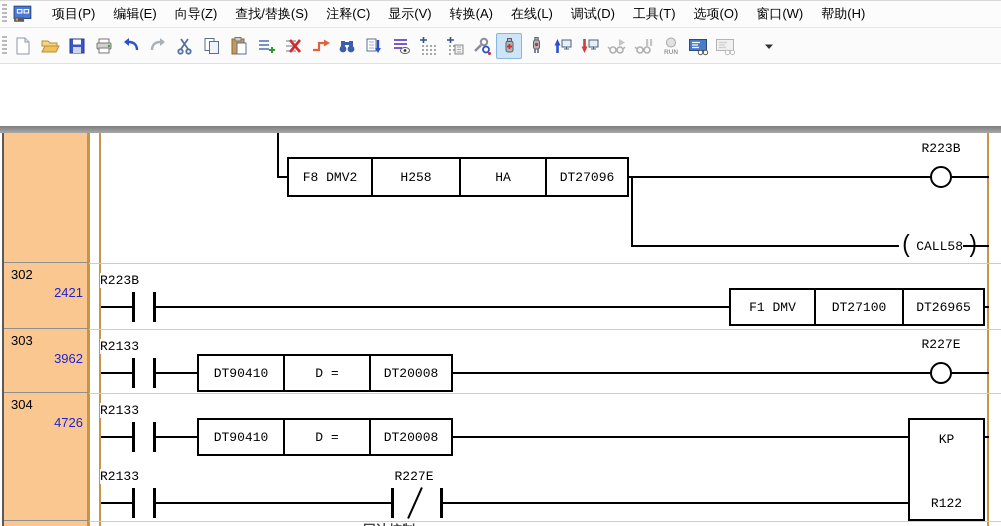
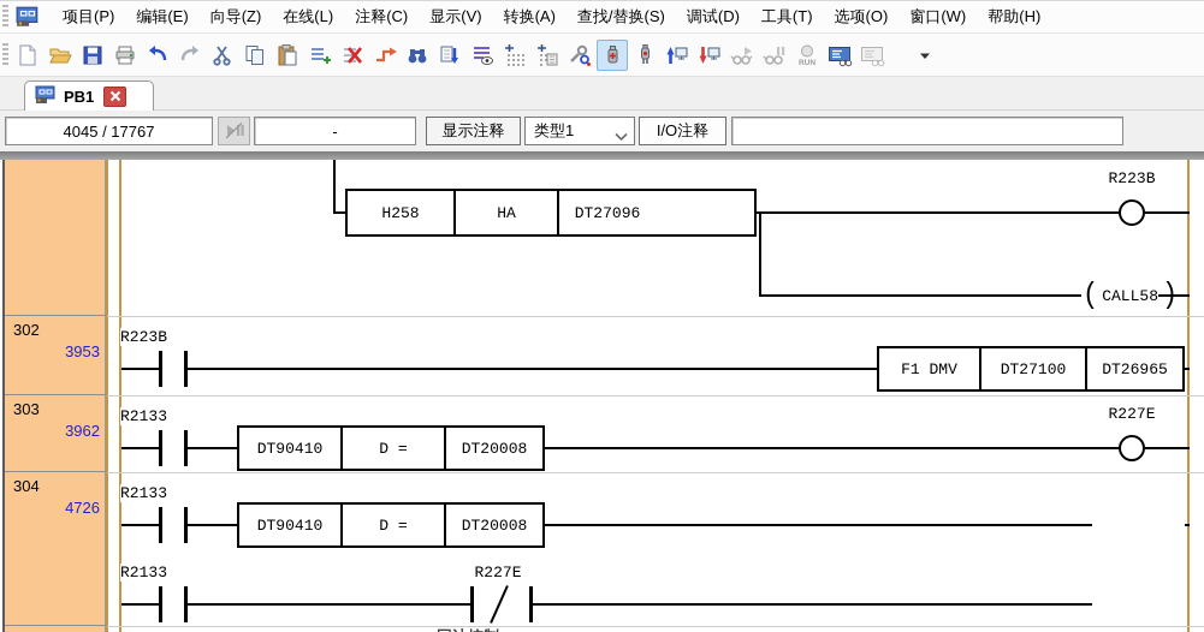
  项目(P)
  编辑(E)
  向导(Z)
- 查找/替换(S)
+ 在线(L)
  注释(C)
  显示(V)
  转换(A)
- 在线(L)
+ 查找/替换(S)
  调试(D)
  工具(T)
  选项(O)
  窗口(W)
  帮助(H)
+ PB1
+ 4045 / 17767
+ -
+ 显示注释
+ 类型1
+ I/O注释
  302
- 2421
+ 3953
  303
  3962
  304
  4726
- F8 DMV2
  H258
  HA
  DT27096
  R223B
  (
  CALL58
  R223B
  F1 DMV
  DT27100
  DT26965
  R2133
  DT90410
  D =
  DT20008
  R227E
  R2133
  DT90410
  D =
  DT20008
- KP
- R122
  R2133
  R227E
